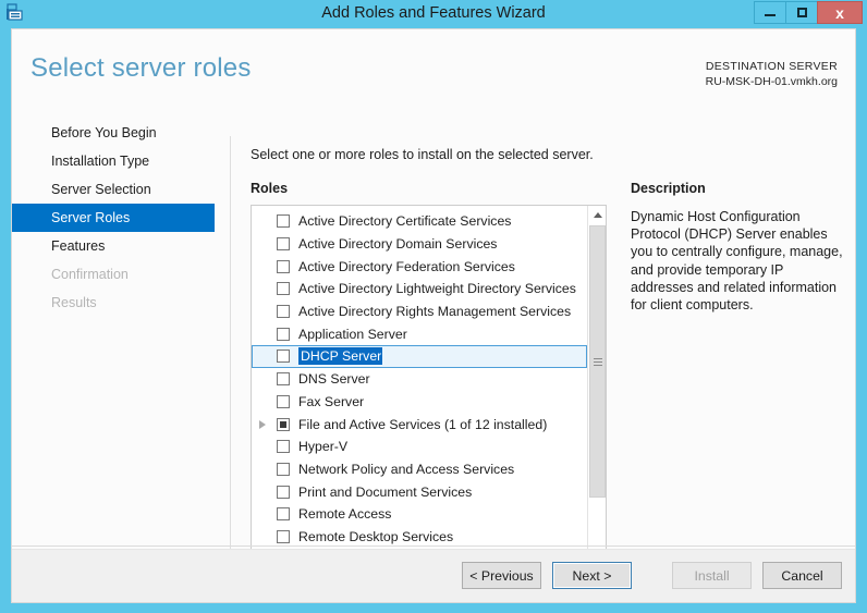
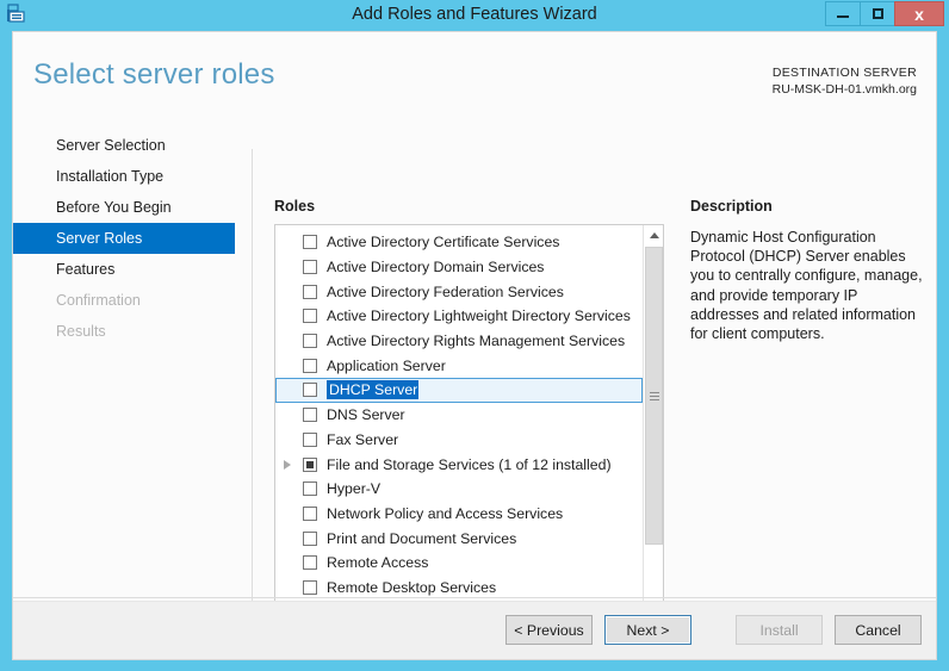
  Add Roles and Features Wizard
  x
  Select server roles
  DESTINATION SERVER
  RU-MSK-DH-01.vmkh.org
- Before You Begin
+ Server Selection
  Installation Type
- Server Selection
+ Before You Begin
  Server Roles
  Features
  Confirmation
  Results
- Select one or more roles to install on the selected server.
  Roles
  Description
  Dynamic Host Configuration Protocol (DHCP) Server enables you to centrally configure, manage, and provide temporary IP addresses and related information for client computers.
  Active Directory Certificate Services
  Active Directory Domain Services
  Active Directory Federation Services
  Active Directory Lightweight Directory Services
  Active Directory Rights Management Services
  Application Server
  DHCP Server
  DNS Server
  Fax Server
- File and Active Services (1 of 12 installed)
+ File and Storage Services (1 of 12 installed)
  Hyper-V
  Network Policy and Access Services
  Print and Document Services
  Remote Access
  Remote Desktop Services
  < Previous
  Next >
  Install
  Cancel
